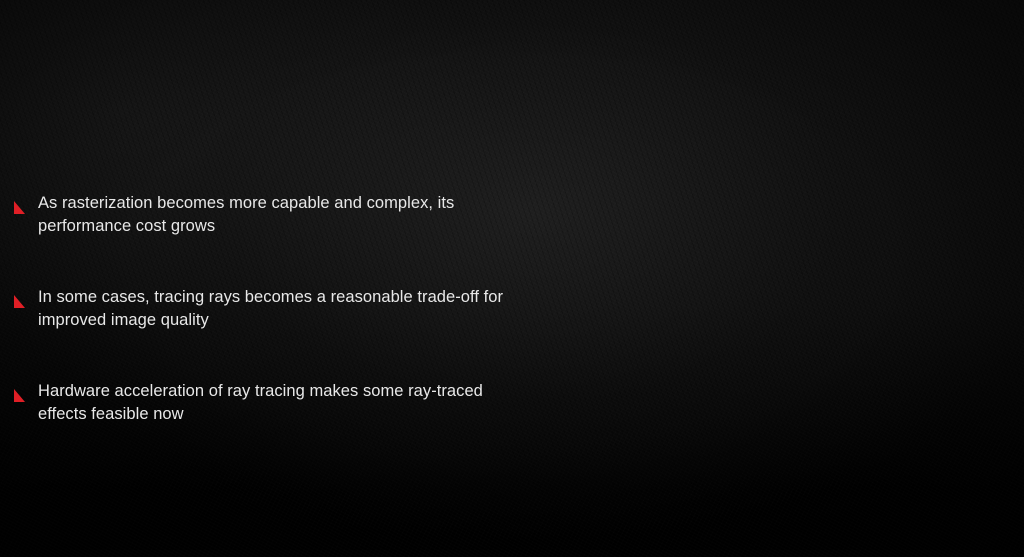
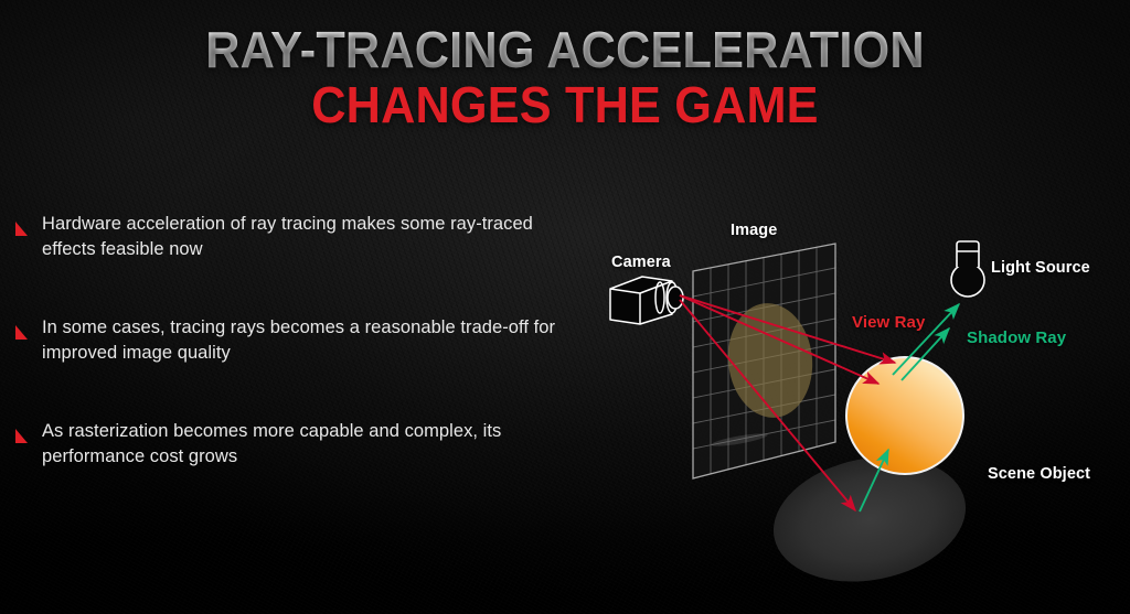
+ RAY-TRACING ACCELERATION
+ CHANGES THE GAME
- As rasterization becomes more capable and complex, its performance cost grows
+ Hardware acceleration of ray tracing makes some ray-traced effects feasible now
  In some cases, tracing rays becomes a reasonable trade-off for improved image quality
- Hardware acceleration of ray tracing makes some ray-traced effects feasible now
+ As rasterization becomes more capable and complex, its performance cost grows
+ Camera
+ Image
+ Light Source
+ View Ray
+ Shadow Ray
+ Scene Object
